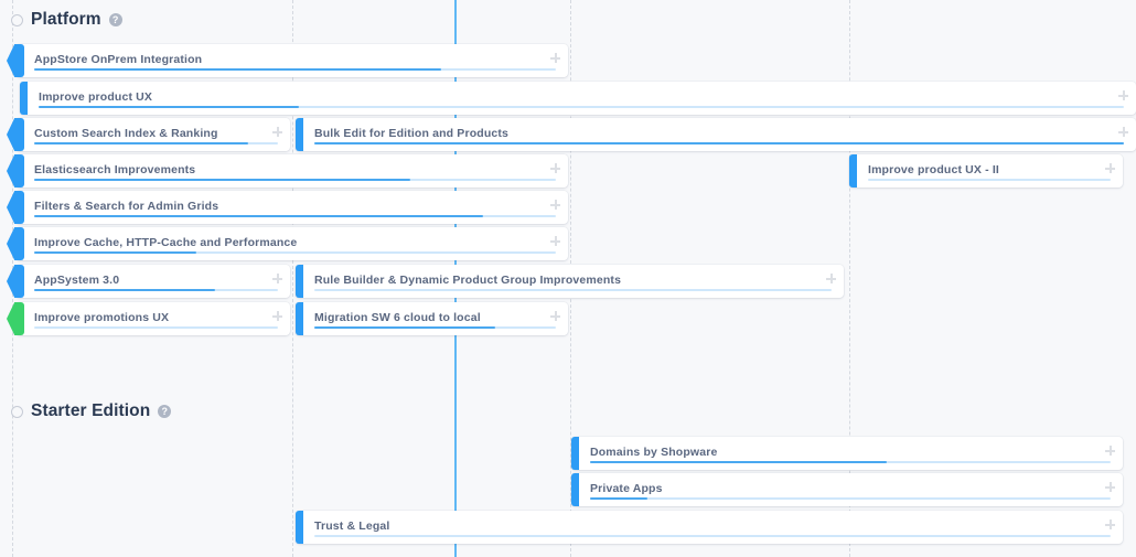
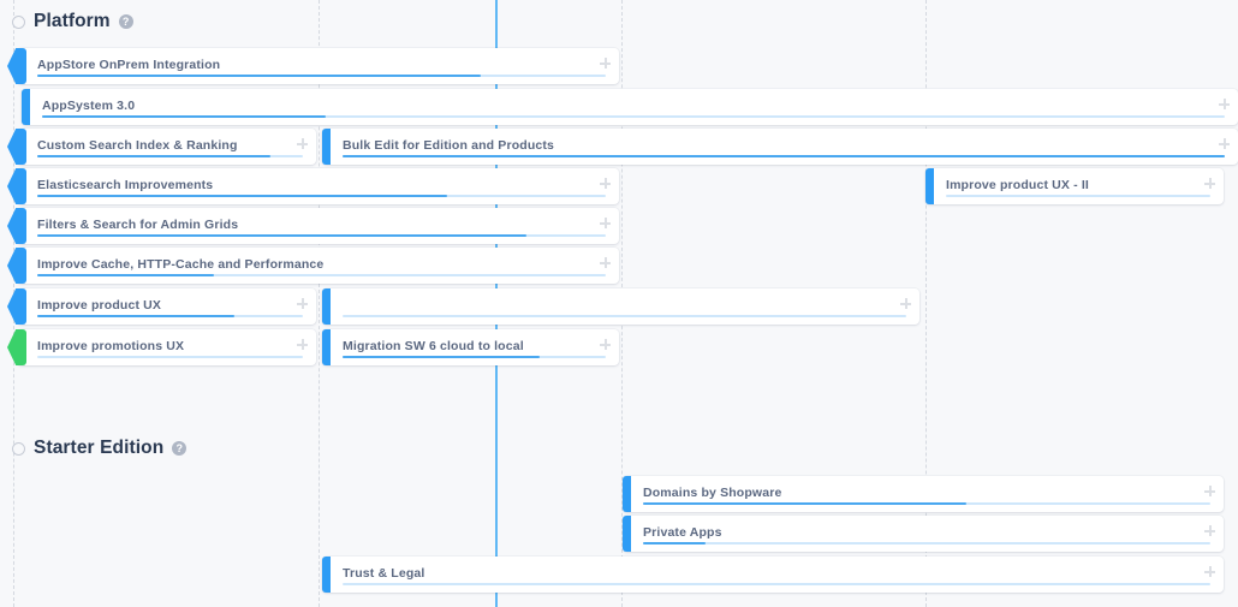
  Platform
  ?
  Starter Edition
  ?
  AppStore OnPrem Integration
- Improve product UX
+ AppSystem 3.0
  Custom Search Index & Ranking
  Bulk Edit for Edition and Products
  Elasticsearch Improvements
  Improve product UX - II
  Filters & Search for Admin Grids
  Improve Cache, HTTP-Cache and Performance
- AppSystem 3.0
+ Improve product UX
- Rule Builder & Dynamic Product Group Improvements
  Improve promotions UX
  Migration SW 6 cloud to local
  Domains by Shopware
  Private Apps
  Trust & Legal
